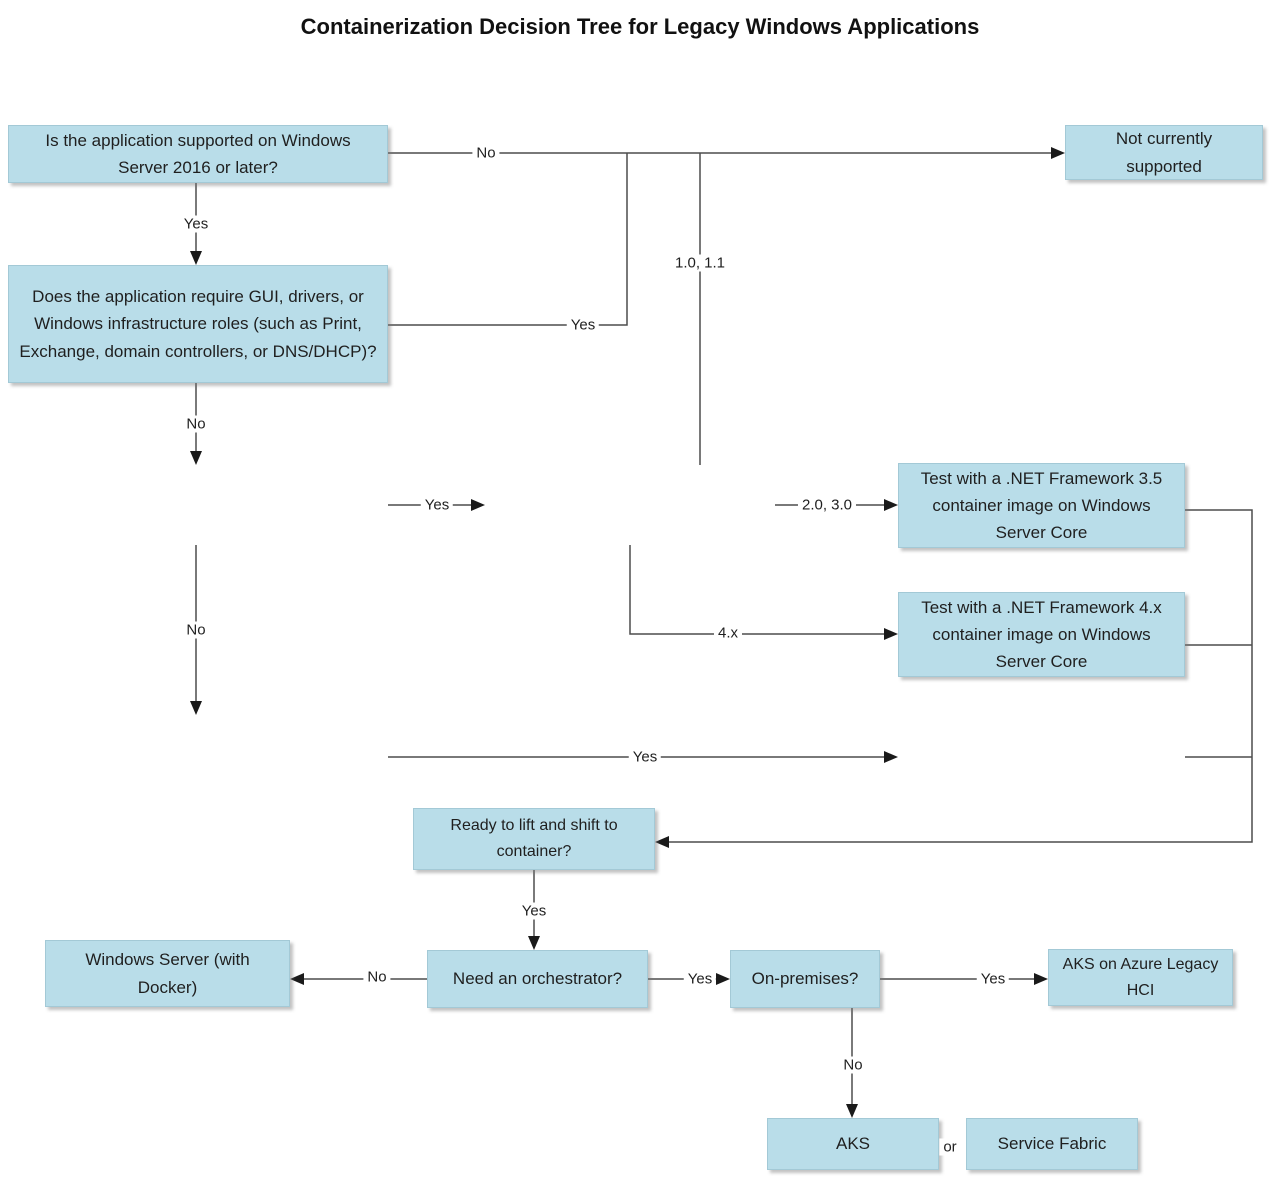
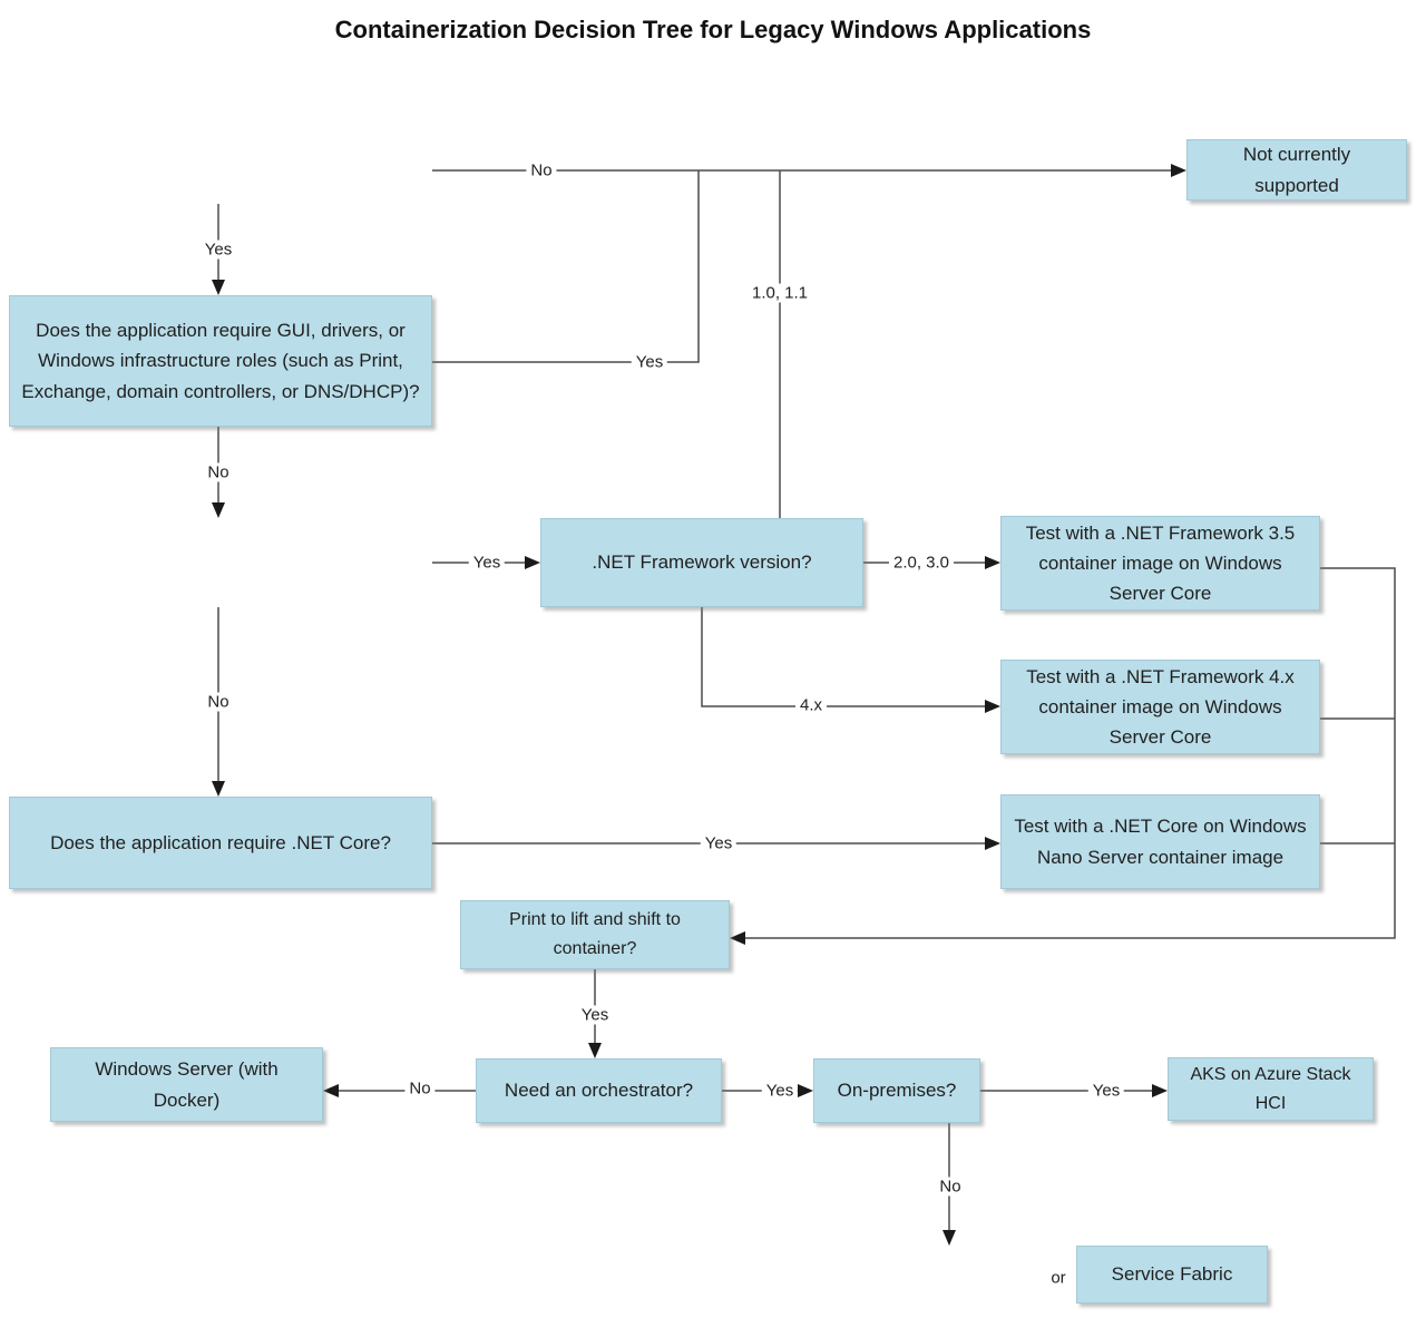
  Containerization Decision Tree for Legacy Windows Applications
- Is the application supported on Windows Server 2016 or later?
  Not currently supported
  Does the application require GUI, drivers, or Windows infrastructure roles (such as Print, Exchange, domain controllers, or DNS/DHCP)?
+ .NET Framework version?
  Test with a .NET Framework 3.5 container image on Windows Server Core
  Test with a .NET Framework 4.x container image on Windows Server Core
+ Does the application require .NET Core?
+ Test with a .NET Core on Windows Nano Server container image
- Ready to lift and shift to container?
+ Print to lift and shift to container?
  Windows Server (with Docker)
  Need an orchestrator?
  On-premises?
- AKS on Azure Legacy HCI
+ AKS on Azure Stack HCI
- AKS
  Service Fabric
  No
  Yes
  Yes
  No
  1.0, 1.1
  Yes
  2.0, 3.0
  4.x
  No
  Yes
  Yes
  No
  Yes
  Yes
  No
  or
